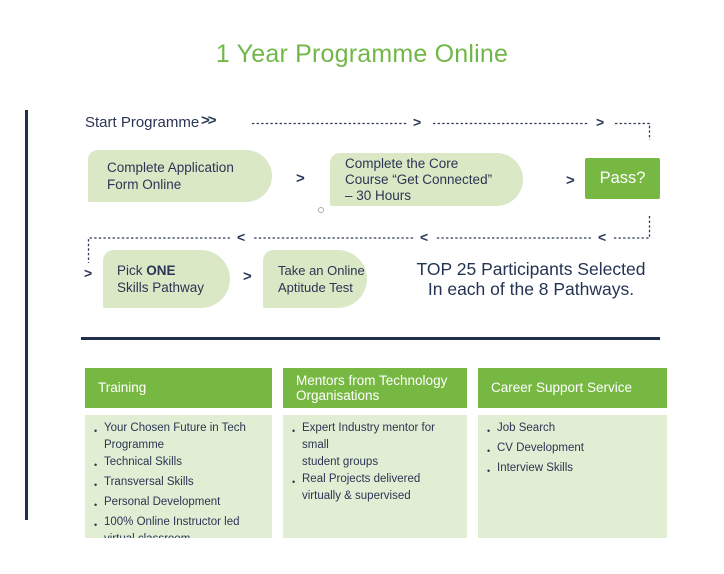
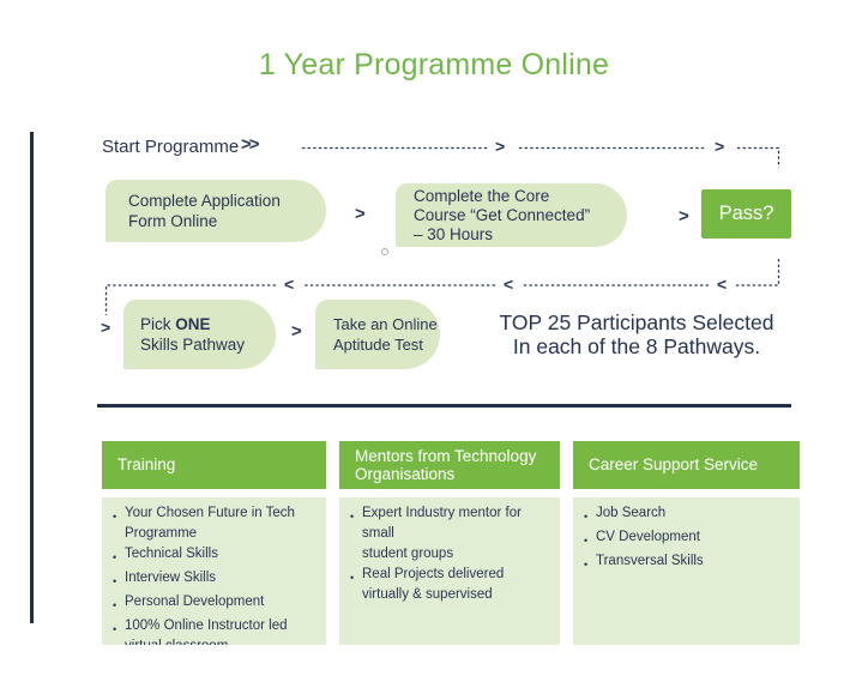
  1 Year Programme Online
  Start Programme
  >>
  >
  >
  Complete Application
  Form Online
  >
  Complete the Core
  Course “Get Connected”
  – 30 Hours
  >
  Pass?
  <
  <
  <
  >
  Pick ONE
  Skills Pathway
  >
  Take an Online
  Aptitude Test
  TOP 25 Participants Selected
  In each of the 8 Pathways.
  Training
  •
  Your Chosen Future in Tech
  Programme
  •
  Technical Skills
  •
- Transversal Skills
+ Interview Skills
  •
  Personal Development
  •
  100% Online Instructor led
  Mentors from Technology
  Organisations
  •
  Expert Industry mentor for small
  student groups
  •
  Real Projects delivered
  virtually & supervised
  Career Support Service
  •
  Job Search
  •
  CV Development
  •
- Interview Skills
+ Transversal Skills
